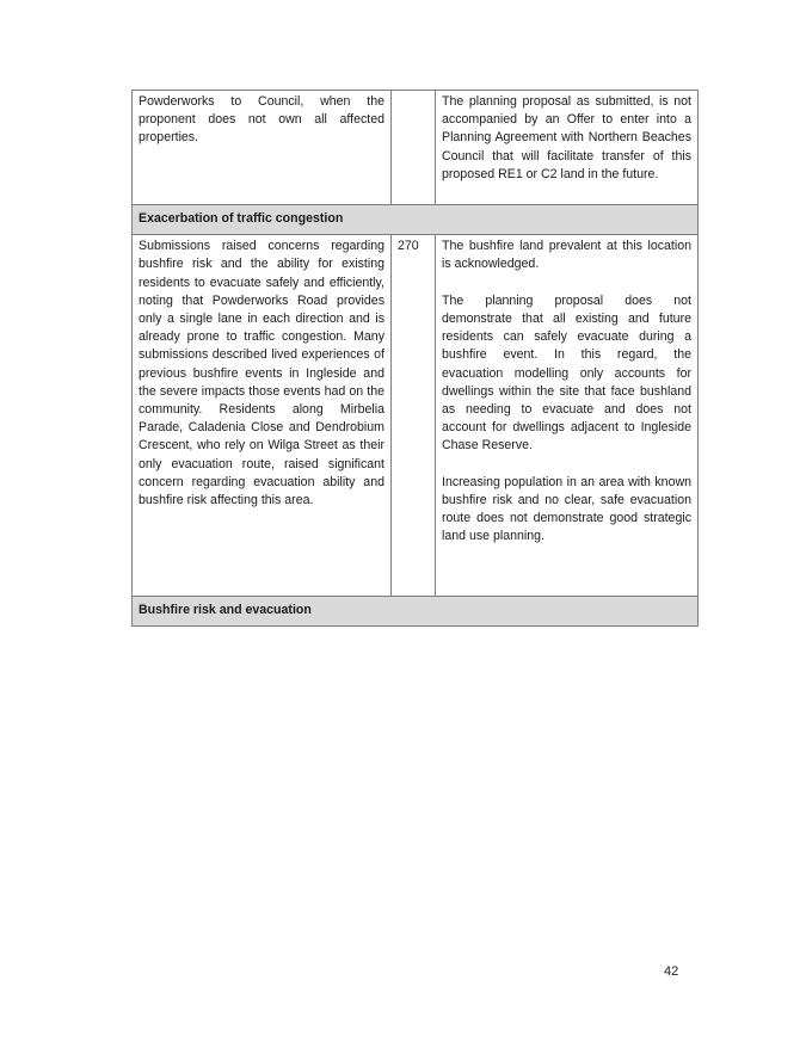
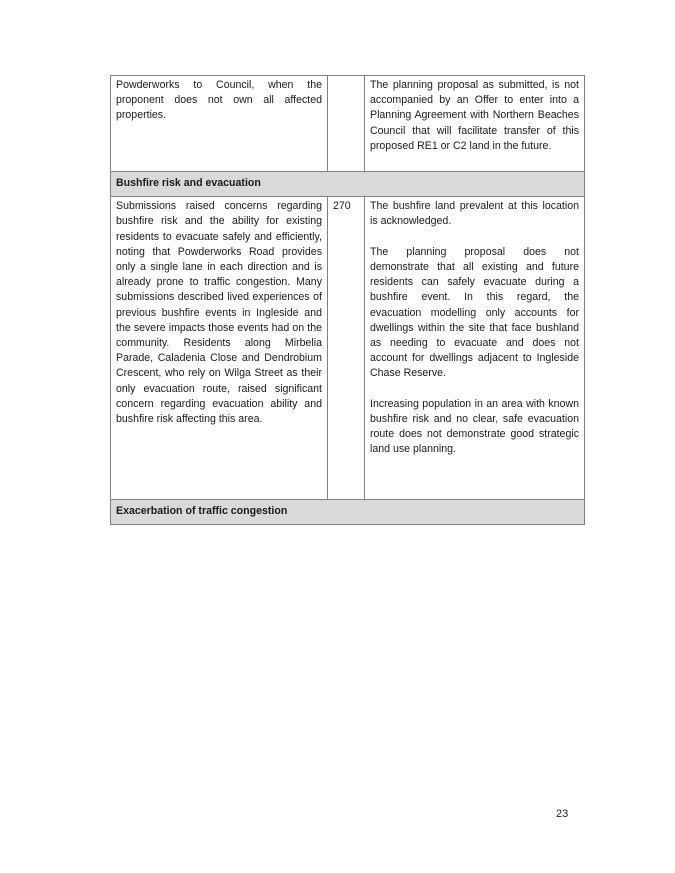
  Powderworks to Council, when the proponent does not own all affected properties.		The planning proposal as submitted, is not accompanied by an Offer to enter into a Planning Agreement with Northern Beaches Council that will facilitate transfer of this proposed RE1 or C2 land in the future.
- Exacerbation of traffic congestion
+ Bushfire risk and evacuation
  Submissions raised concerns regarding bushfire risk and the ability for existing residents to evacuate safely and efficiently, noting that Powderworks Road provides only a single lane in each direction and is already prone to traffic congestion. Many submissions described lived experiences of previous bushfire events in Ingleside and the severe impacts those events had on the community. Residents along Mirbelia Parade, Caladenia Close and Dendrobium Crescent, who rely on Wilga Street as their only evacuation route, raised significant concern regarding evacuation ability and bushfire risk affecting this area.	270	The bushfire land prevalent at this location is acknowledged. The planning proposal does not demonstrate that all existing and future residents can safely evacuate during a bushfire event. In this regard, the evacuation modelling only accounts for dwellings within the site that face bushland as needing to evacuate and does not account for dwellings adjacent to Ingleside Chase Reserve. Increasing population in an area with known bushfire risk and no clear, safe evacuation route does not demonstrate good strategic land use planning.
- Bushfire risk and evacuation
+ Exacerbation of traffic congestion
- 42
+ 23
